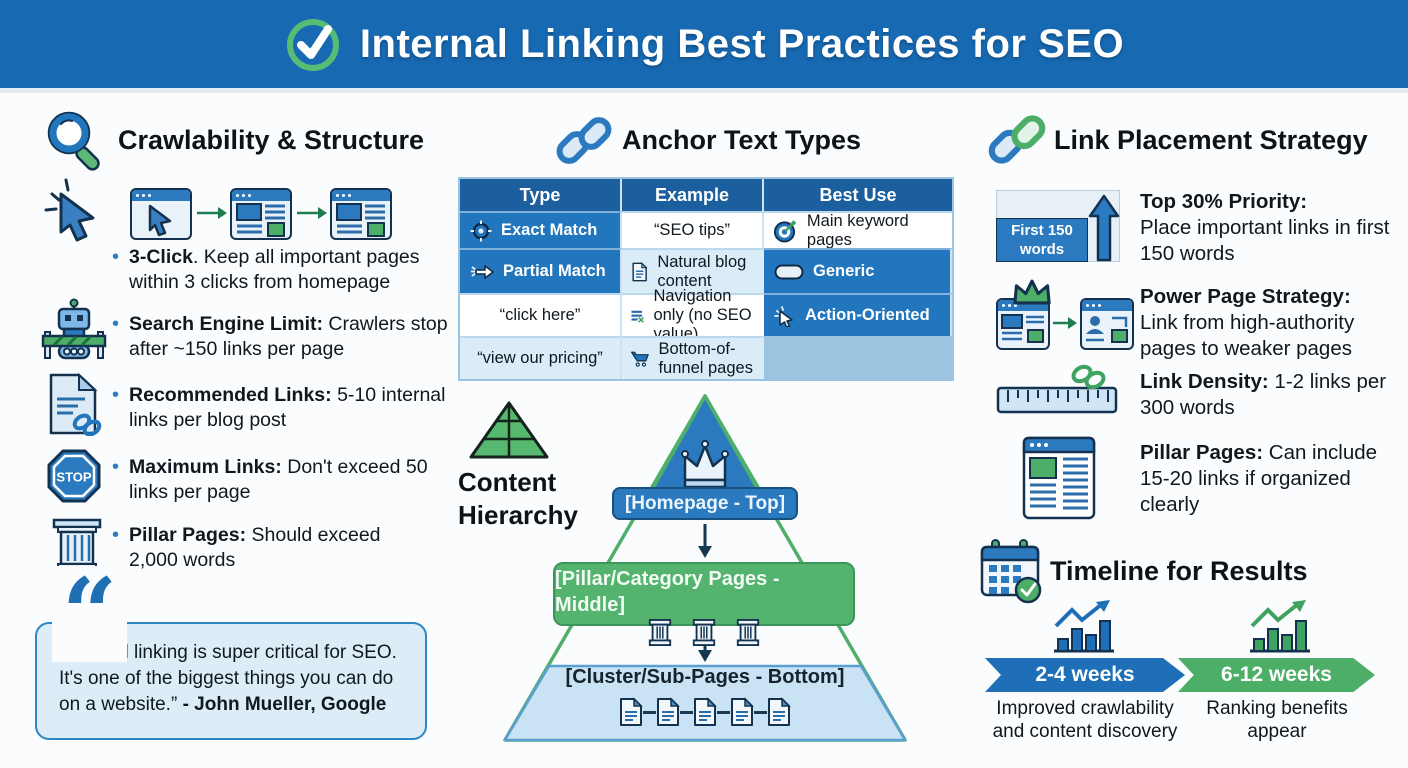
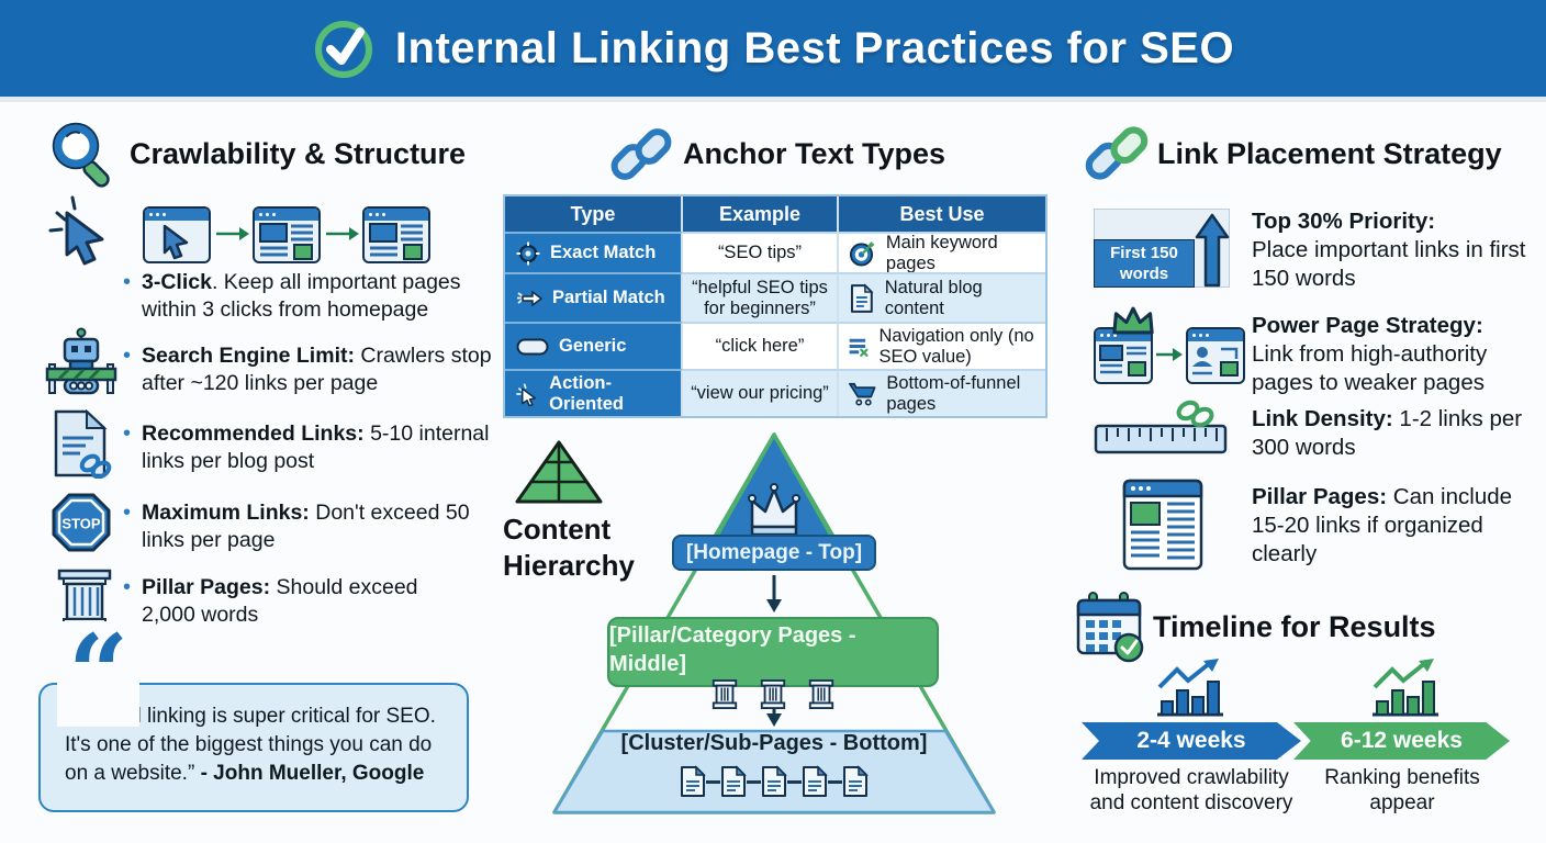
  Internal Linking Best Practices for SEO
  Crawlability & Structure
  •
  3-Click. Keep all important pages within 3 clicks from homepage
  •
- Search Engine Limit: Crawlers stop after ~150 links per page
+ Search Engine Limit: Crawlers stop after ~120 links per page
  •
  Recommended Links: 5-10 internal links per blog post
  STOP
  •
  Maximum Links: Don't exceed 50 links per page
  •
  Pillar Pages: Should exceed 2,000 words
  “
  linking is super critical for SEO. It's one of the biggest things you can do on a website.” - John Mueller, Google
  Anchor Text Types
  Type
  Example
  Best Use
  Exact Match
  “SEO tips”
  Main keyword pages
  Partial Match
+ “helpful SEO tips for beginners”
  Natural blog content
  Generic
  “click here”
  Navigation only (no SEO value)
  Action-Oriented
  “view our pricing”
  Bottom-of-funnel pages
  Content
  Hierarchy
  [Homepage - Top]
  [Pillar/Category Pages - Middle]
  [Cluster/Sub-Pages - Bottom]
  Link Placement Strategy
  First 150 words
  Top 30% Priority:
  Place important links in first 150 words
  Power Page Strategy:
  Link from high-authority pages to weaker pages
  Link Density: 1-2 links per 300 words
  Pillar Pages: Can include 15-20 links if organized clearly
  Timeline for Results
  2-4 weeks
  6-12 weeks
  Improved crawlability and content discovery
  Ranking benefits appear
